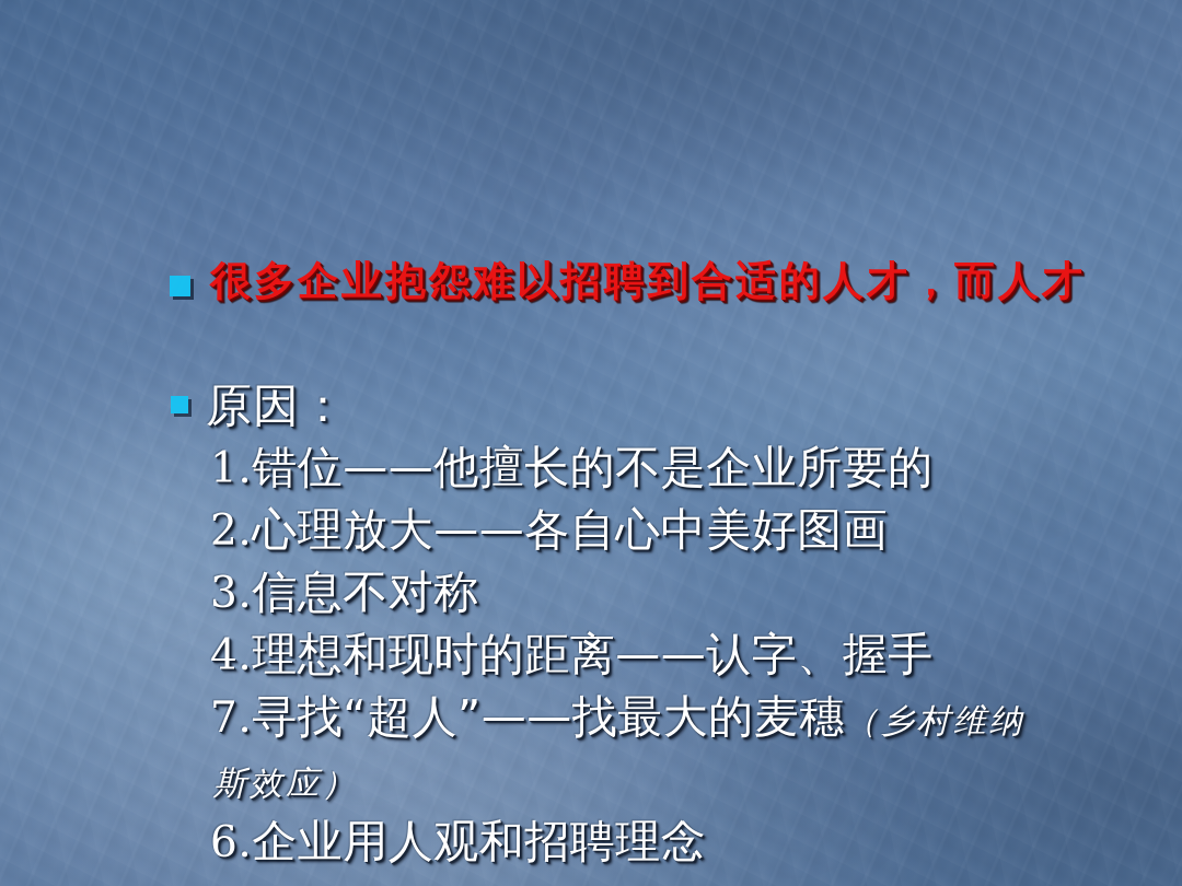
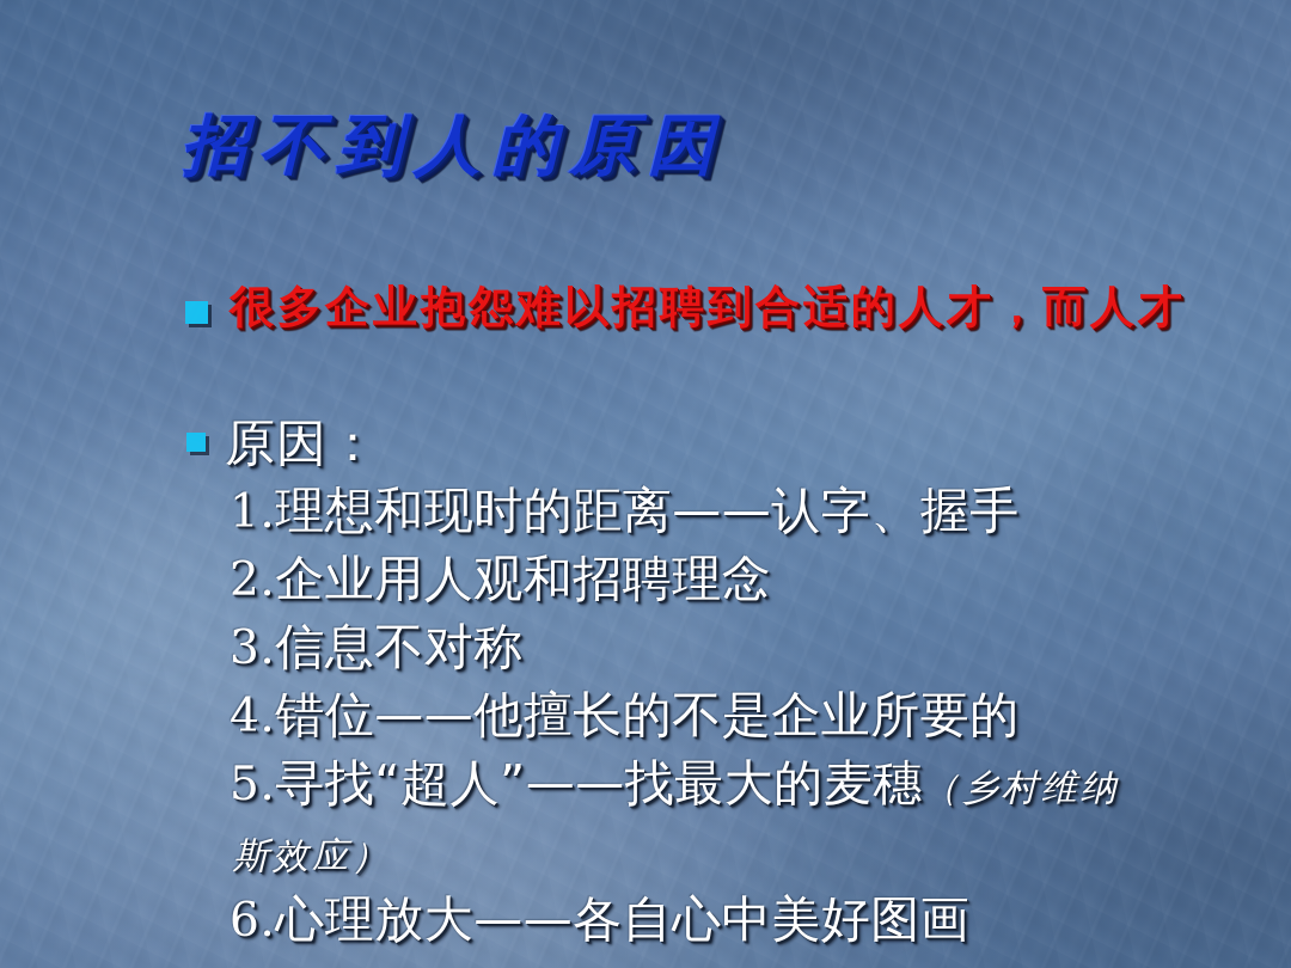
+ 招不到人的原因
  很多企业抱怨难以招聘到合适的人才，而人才
  原因：
- 1.错位——他擅长的不是企业所要的
+ 1.理想和现时的距离——认字、握手
- 2.心理放大——各自心中美好图画
+ 2.企业用人观和招聘理念
  3.信息不对称
- 4.理想和现时的距离——认字、握手
+ 4.错位——他擅长的不是企业所要的
- 7.寻找“超人”——找最大的麦穗（乡村维纳
+ 5.寻找“超人”——找最大的麦穗（乡村维纳
  斯效应）
- 6.企业用人观和招聘理念
+ 6.心理放大——各自心中美好图画
